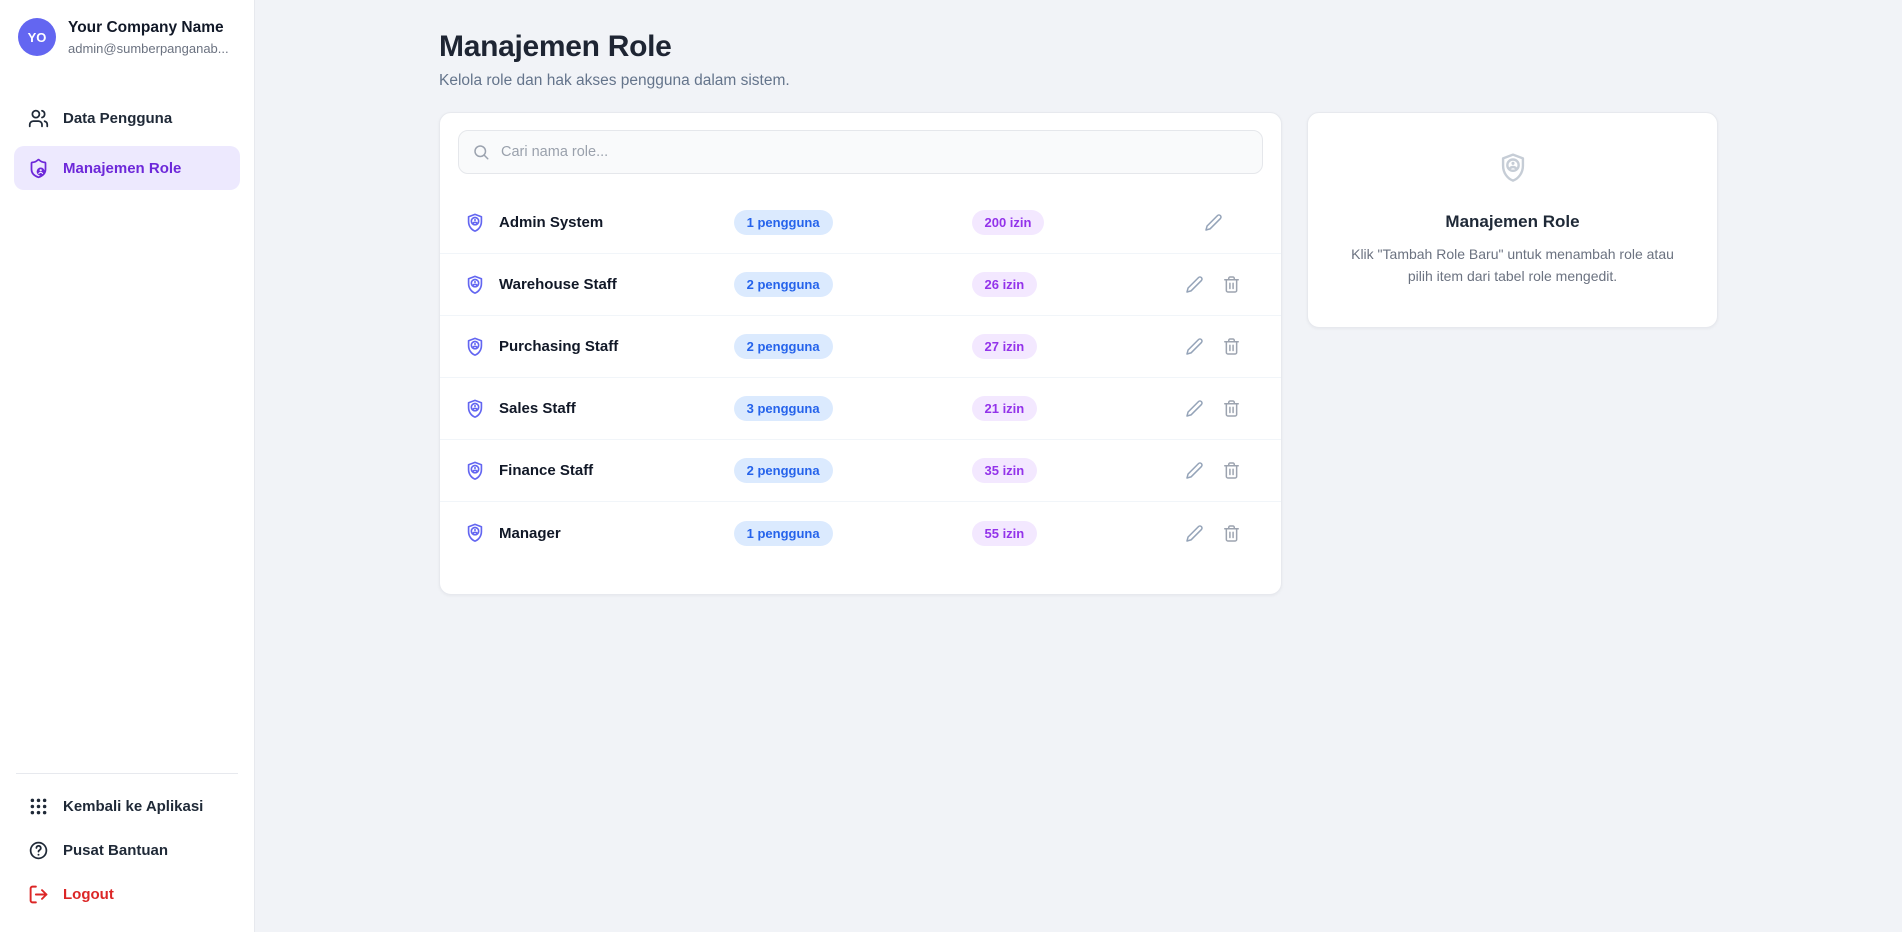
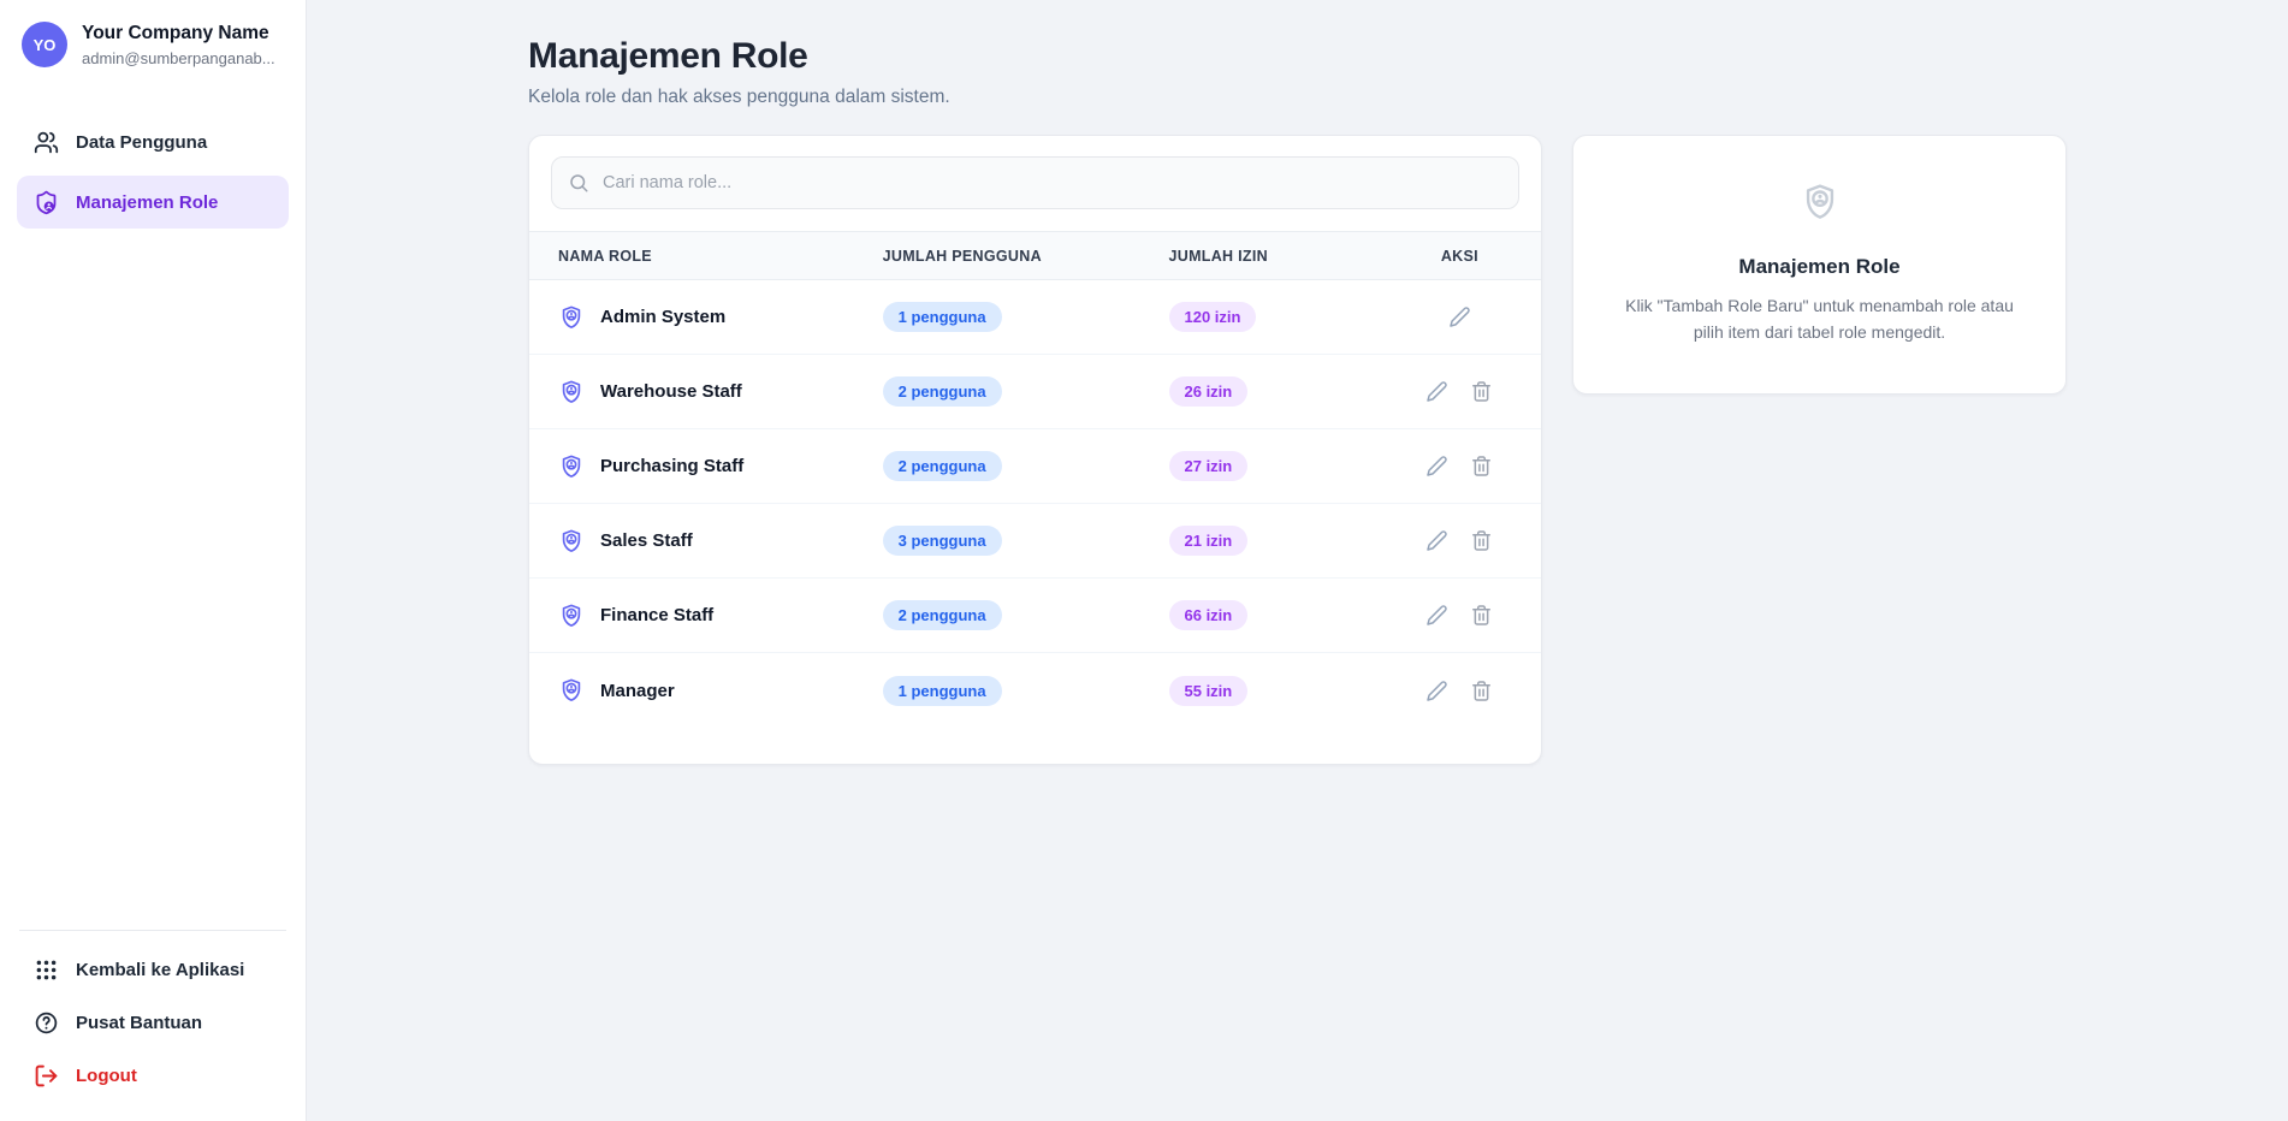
  YO
  Your Company Name
  admin@sumberpanganab...
  Data Pengguna
  Manajemen Role
  Kembali ke Aplikasi
  Pusat Bantuan
  Logout
  Manajemen Role
  Kelola role dan hak akses pengguna dalam sistem.
  Cari nama role...
+ NAMA ROLE
+ JUMLAH PENGGUNA
+ JUMLAH IZIN
+ AKSI
  Admin System
  1 pengguna
- 200 izin
+ 120 izin
  Warehouse Staff
  2 pengguna
  26 izin
  Purchasing Staff
  2 pengguna
  27 izin
  Sales Staff
  3 pengguna
  21 izin
  Finance Staff
  2 pengguna
- 35 izin
+ 66 izin
  Manager
  1 pengguna
  55 izin
  Manajemen Role
  Klik "Tambah Role Baru" untuk menambah role atau pilih item dari tabel role mengedit.
